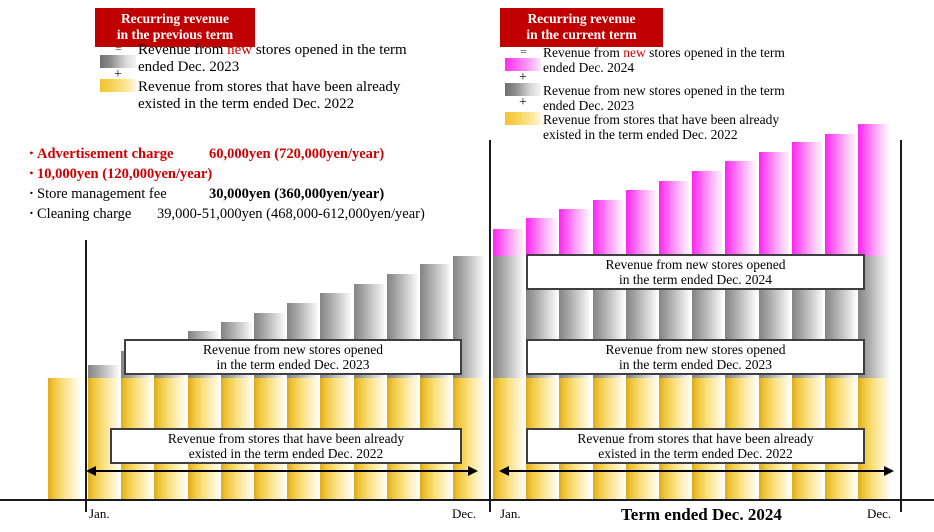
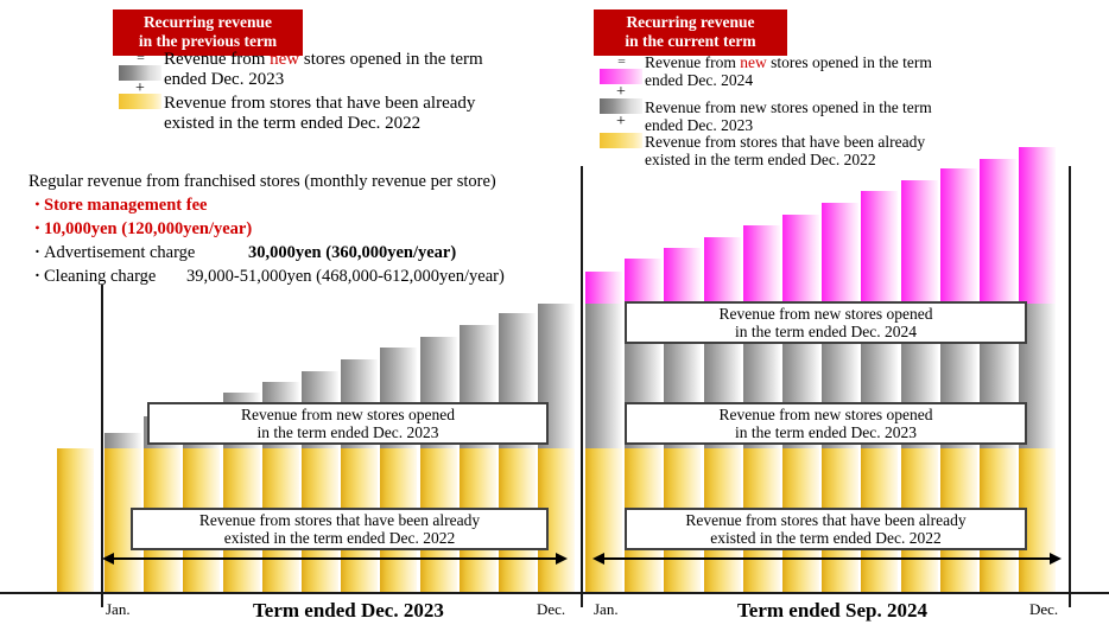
  Revenue from new stores opened
  in the term ended Dec. 2023
  Revenue from stores that have been already
  existed in the term ended Dec. 2022
  Jan.
+ Term ended Dec. 2023
  Dec.
  Revenue from new stores opened
  in the term ended Dec. 2024
  Revenue from new stores opened
  in the term ended Dec. 2023
  Revenue from stores that have been already
  existed in the term ended Dec. 2022
  Jan.
- Term ended Dec. 2024
+ Term ended Sep. 2024
  Dec.
  Recurring revenue
  in the previous term
  Recurring revenue
  in the current term
  =
  +
  Revenue from new stores opened in the term
  ended Dec. 2023
  Revenue from stores that have been already
  existed in the term ended Dec. 2022
  =
  +
  Revenue from new stores opened in the term
  ended Dec. 2024
  +
  Revenue from new stores opened in the term
  ended Dec. 2023
  Revenue from stores that have been already
  existed in the term ended Dec. 2022
+ Regular revenue from franchised stores (monthly revenue per store)
  ・
- Advertisement charge
+ Store management fee
- 60,000yen (720,000yen/year)
  ・
  10,000yen (120,000yen/year)
  ・
- Store management fee
+ Advertisement charge
  30,000yen (360,000yen/year)
  ・
  Cleaning charge
  39,000-51,000yen (468,000-612,000yen/year)
